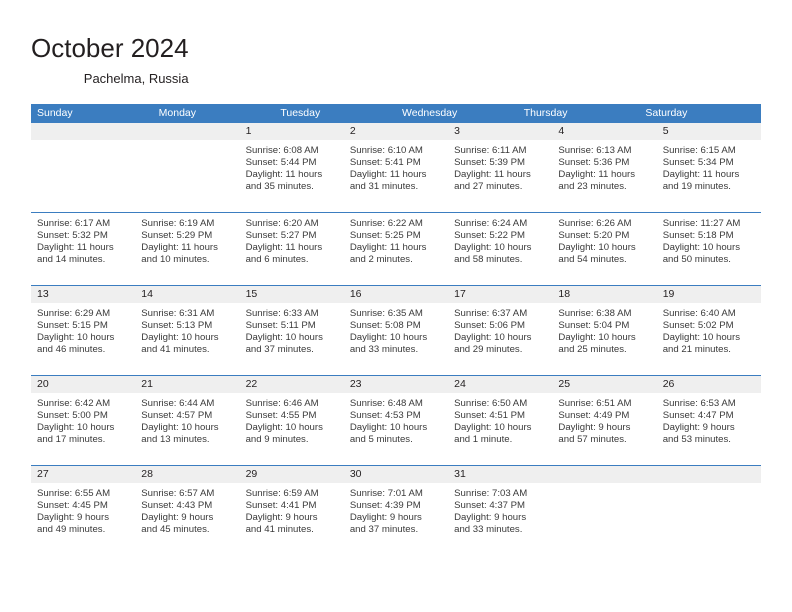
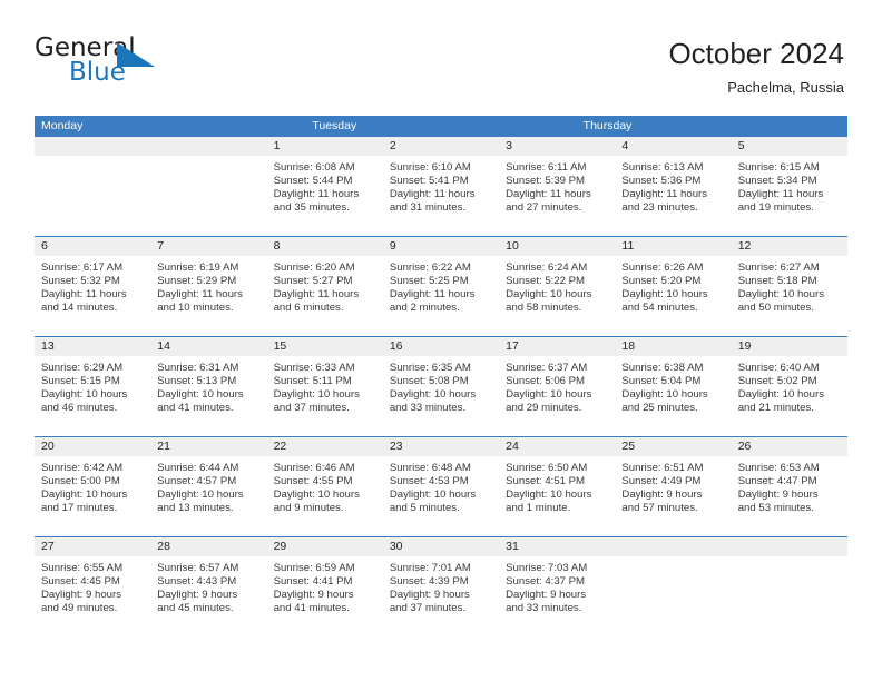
+ General
+ Blue
  October 2024
  Pachelma, Russia
- Sunday
  Monday
  Tuesday
- Wednesday
  Thursday
- Saturday
  1
  2
  3
  4
  5
  Sunrise: 6:08 AM
  Sunset: 5:44 PM
  Daylight: 11 hours
  and 35 minutes.
  Sunrise: 6:10 AM
  Sunset: 5:41 PM
  Daylight: 11 hours
  and 31 minutes.
  Sunrise: 6:11 AM
  Sunset: 5:39 PM
  Daylight: 11 hours
  and 27 minutes.
  Sunrise: 6:13 AM
  Sunset: 5:36 PM
  Daylight: 11 hours
  and 23 minutes.
  Sunrise: 6:15 AM
  Sunset: 5:34 PM
  Daylight: 11 hours
  and 19 minutes.
+ 6
+ 7
+ 8
+ 9
+ 10
+ 11
+ 12
  Sunrise: 6:17 AM
  Sunset: 5:32 PM
  Daylight: 11 hours
  and 14 minutes.
  Sunrise: 6:19 AM
  Sunset: 5:29 PM
  Daylight: 11 hours
  and 10 minutes.
  Sunrise: 6:20 AM
  Sunset: 5:27 PM
  Daylight: 11 hours
  and 6 minutes.
  Sunrise: 6:22 AM
  Sunset: 5:25 PM
  Daylight: 11 hours
  and 2 minutes.
  Sunrise: 6:24 AM
  Sunset: 5:22 PM
  Daylight: 10 hours
  and 58 minutes.
  Sunrise: 6:26 AM
  Sunset: 5:20 PM
  Daylight: 10 hours
  and 54 minutes.
- Sunrise: 11:27 AM
+ Sunrise: 6:27 AM
  Sunset: 5:18 PM
  Daylight: 10 hours
  and 50 minutes.
  13
  14
  15
  16
  17
  18
  19
  Sunrise: 6:29 AM
  Sunset: 5:15 PM
  Daylight: 10 hours
  and 46 minutes.
  Sunrise: 6:31 AM
  Sunset: 5:13 PM
  Daylight: 10 hours
  and 41 minutes.
  Sunrise: 6:33 AM
  Sunset: 5:11 PM
  Daylight: 10 hours
  and 37 minutes.
  Sunrise: 6:35 AM
  Sunset: 5:08 PM
  Daylight: 10 hours
  and 33 minutes.
  Sunrise: 6:37 AM
  Sunset: 5:06 PM
  Daylight: 10 hours
  and 29 minutes.
  Sunrise: 6:38 AM
  Sunset: 5:04 PM
  Daylight: 10 hours
  and 25 minutes.
  Sunrise: 6:40 AM
  Sunset: 5:02 PM
  Daylight: 10 hours
  and 21 minutes.
  20
  21
  22
  23
  24
  25
  26
  Sunrise: 6:42 AM
  Sunset: 5:00 PM
  Daylight: 10 hours
  and 17 minutes.
  Sunrise: 6:44 AM
  Sunset: 4:57 PM
  Daylight: 10 hours
  and 13 minutes.
  Sunrise: 6:46 AM
  Sunset: 4:55 PM
  Daylight: 10 hours
  and 9 minutes.
  Sunrise: 6:48 AM
  Sunset: 4:53 PM
  Daylight: 10 hours
  and 5 minutes.
  Sunrise: 6:50 AM
  Sunset: 4:51 PM
  Daylight: 10 hours
  and 1 minute.
  Sunrise: 6:51 AM
  Sunset: 4:49 PM
  Daylight: 9 hours
  and 57 minutes.
  Sunrise: 6:53 AM
  Sunset: 4:47 PM
  Daylight: 9 hours
  and 53 minutes.
  27
  28
  29
  30
  31
  Sunrise: 6:55 AM
  Sunset: 4:45 PM
  Daylight: 9 hours
  and 49 minutes.
  Sunrise: 6:57 AM
  Sunset: 4:43 PM
  Daylight: 9 hours
  and 45 minutes.
  Sunrise: 6:59 AM
  Sunset: 4:41 PM
  Daylight: 9 hours
  and 41 minutes.
  Sunrise: 7:01 AM
  Sunset: 4:39 PM
  Daylight: 9 hours
  and 37 minutes.
  Sunrise: 7:03 AM
  Sunset: 4:37 PM
  Daylight: 9 hours
  and 33 minutes.
